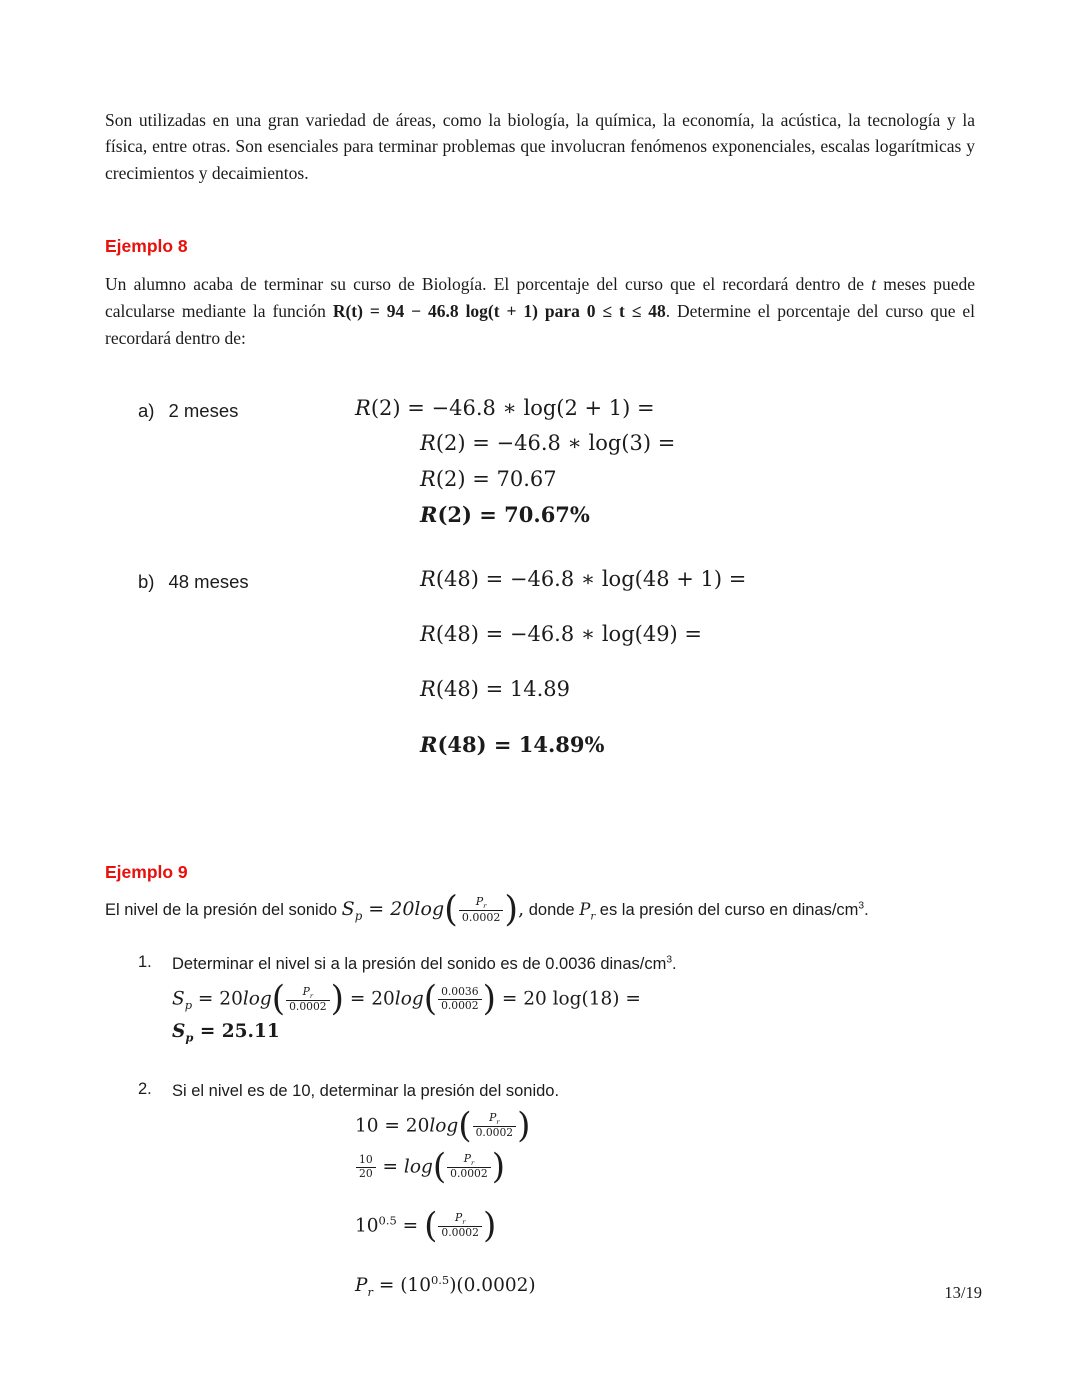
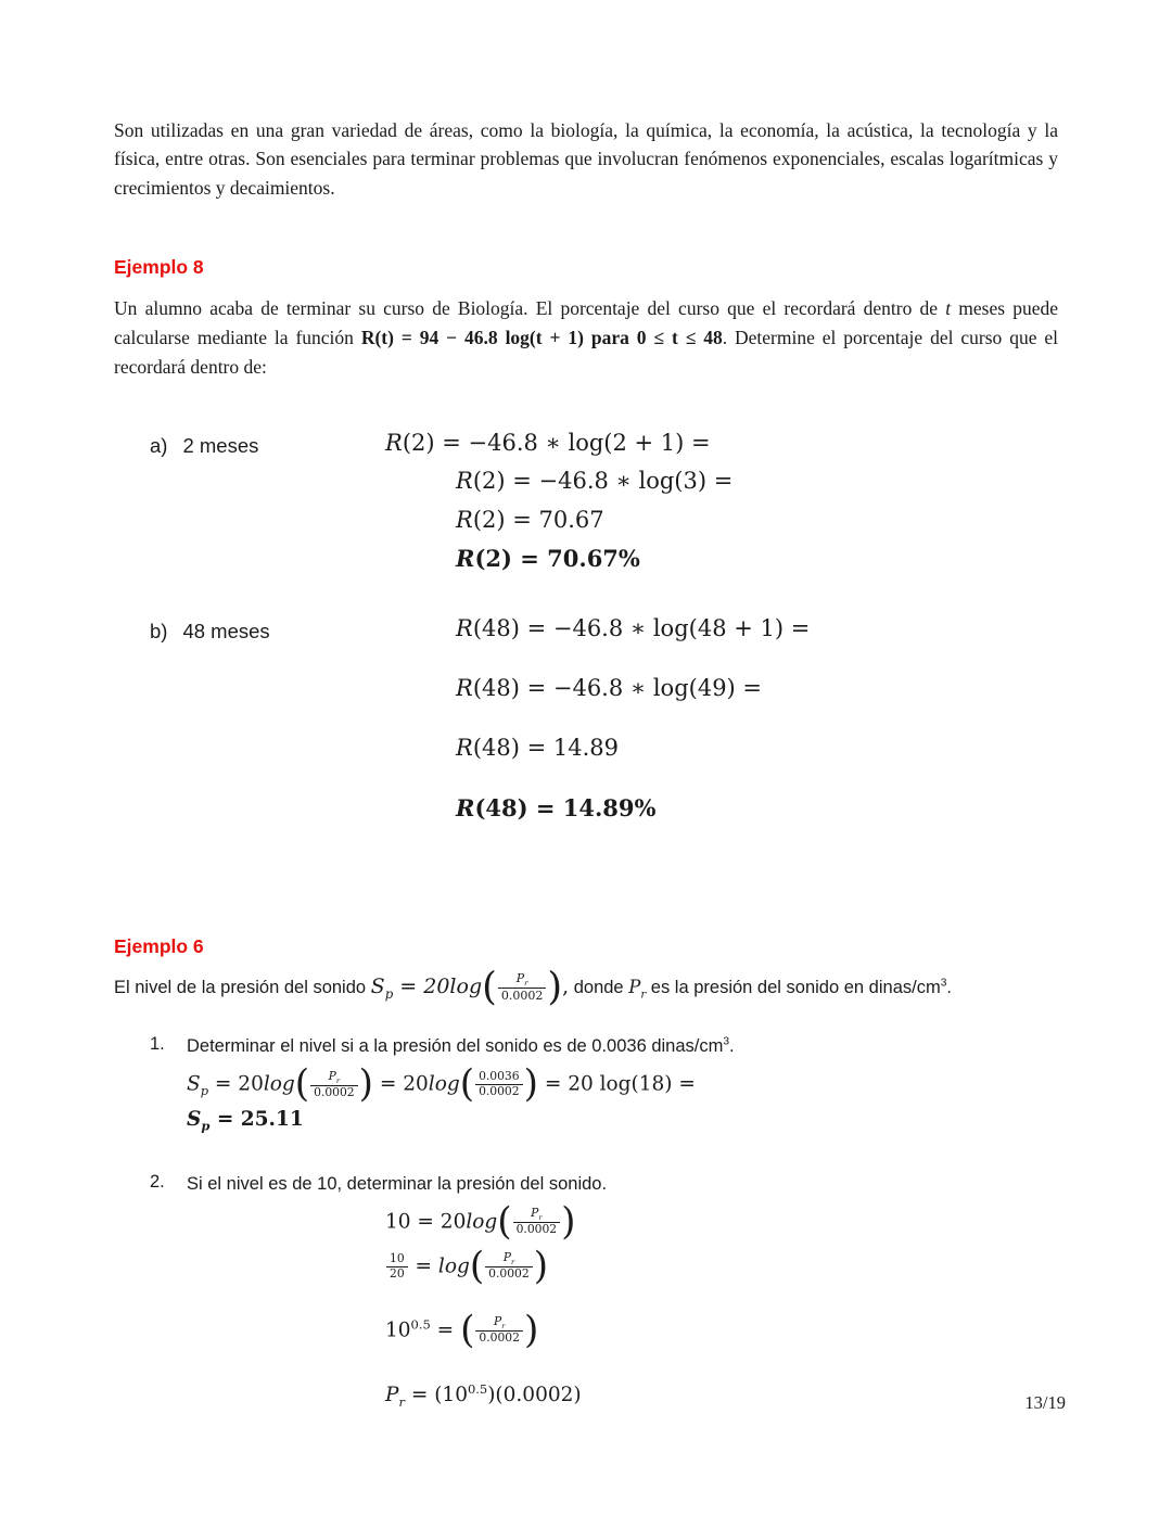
  Son utilizadas en una gran variedad de áreas, como la biología, la química, la economía, la acústica, la tecnología y la física, entre otras. Son esenciales para terminar problemas que involucran fenómenos exponenciales, escalas logarítmicas y crecimientos y decaimientos.
  Ejemplo 8
  Un alumno acaba de terminar su curso de Biología. El porcentaje del curso que el recordará dentro de t meses puede calcularse mediante la función R(t) = 94 − 46.8 log(t + 1) para 0 ≤ t ≤ 48. Determine el porcentaje del curso que el recordará dentro de:
  a) 2 meses
  R(2) = −46.8 ∗ log(2 + 1) =
  R(2) = −46.8 ∗ log(3) =
  R(2) = 70.67
  R(2) = 70.67%
  b) 48 meses
  R(48) = −46.8 ∗ log(48 + 1) =
  R(48) = −46.8 ∗ log(49) =
  R(48) = 14.89
  R(48) = 14.89%
- Ejemplo 9
+ Ejemplo 6
  El nivel de la presión del sonido Sp = 20log(
  Pr
  0.0002
- ), donde Pr es la presión del curso en dinas/cm3.
+ ), donde Pr es la presión del sonido en dinas/cm3.
  1.
  Determinar el nivel si a la presión del sonido es de 0.0036 dinas/cm3.
  Sp = 20log(
  Pr
  0.0002
  ) = 20log(
  0.0036
  0.0002
  ) = 20 log(18) =
  Sp = 25.11
  2.
  Si el nivel es de 10, determinar la presión del sonido.
  10 = 20log(
  Pr
  0.0002
  )
  10
  20
  = log(
  Pr
  0.0002
  )
  100.5 = (
  Pr
  0.0002
  )
  Pr = (100.5)(0.0002)
  13/19
